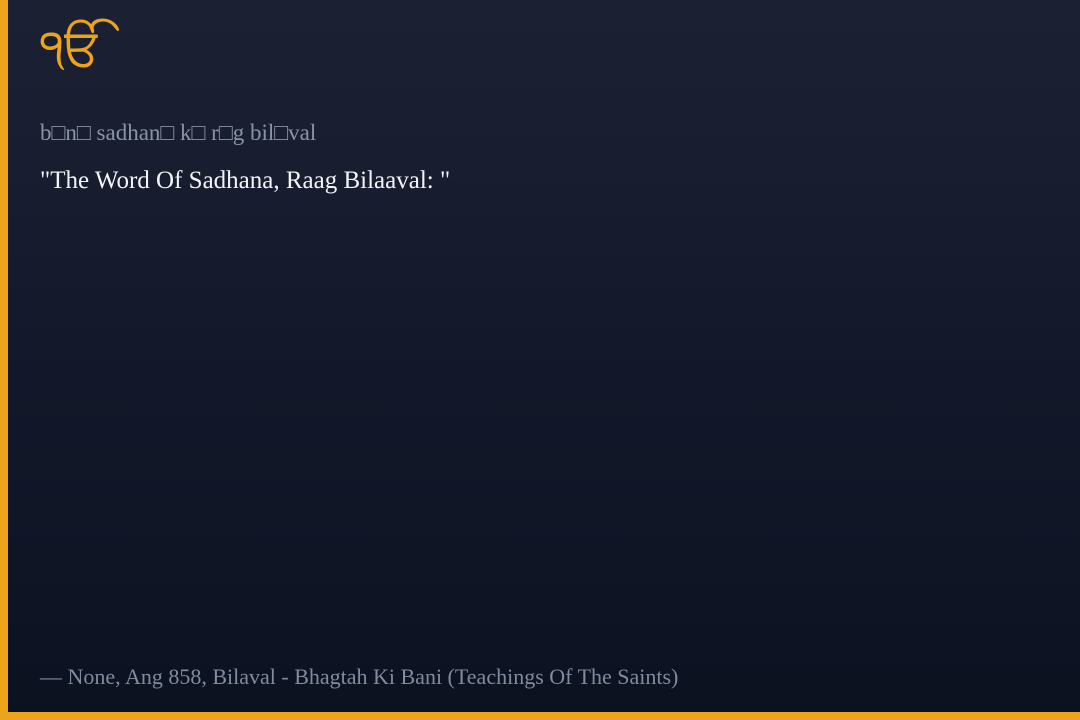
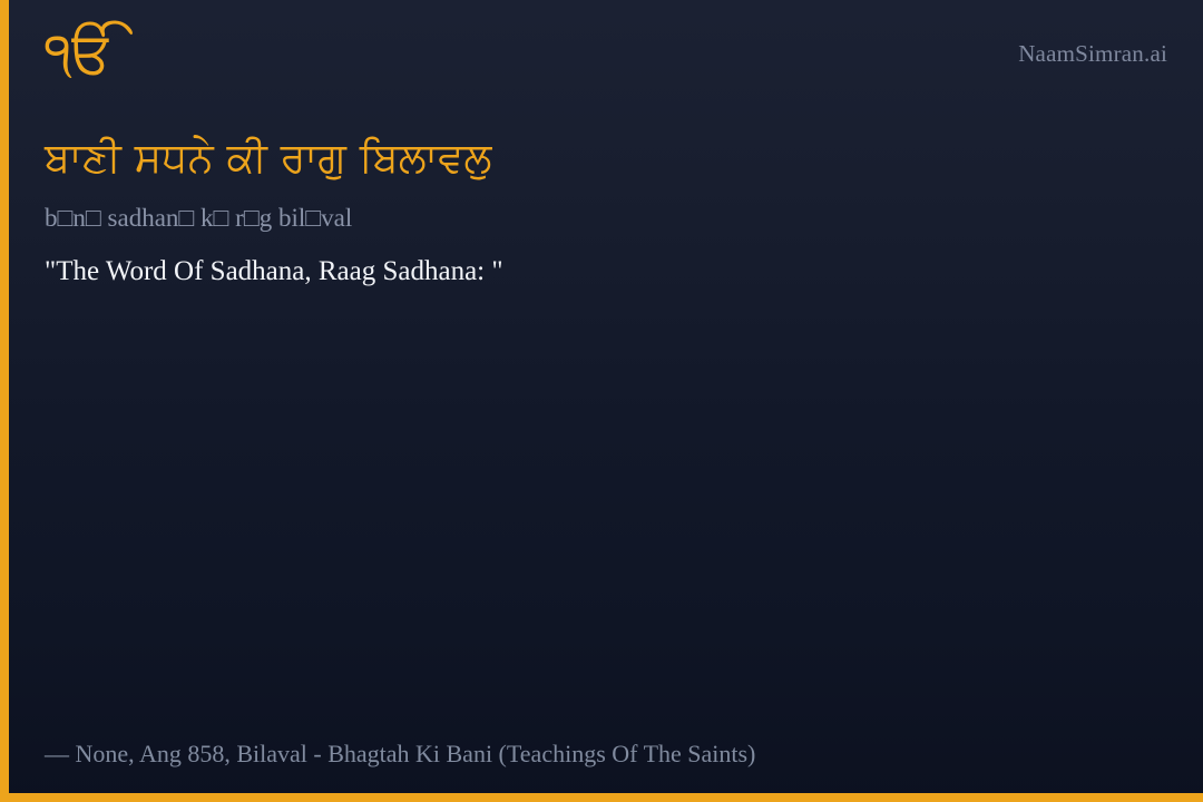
+ NaamSimran.ai
  ੴ
+ ਬਾਣੀ ਸਧਨੇ ਕੀ ਰਾਗੁ ਬਿਲਾਵਲੁ
  b□n□ sadhan□ k□ r□g bil□val
- "The Word Of Sadhana, Raag Bilaaval: "
+ "The Word Of Sadhana, Raag Sadhana: "
  — None, Ang 858, Bilaval - Bhagtah Ki Bani (Teachings Of The Saints)
